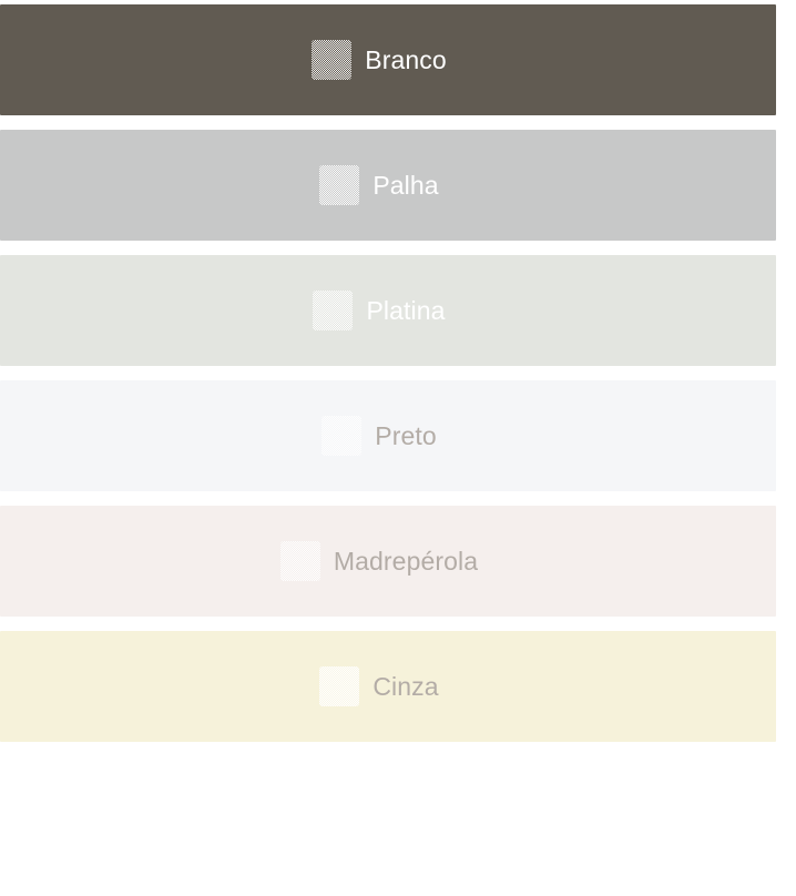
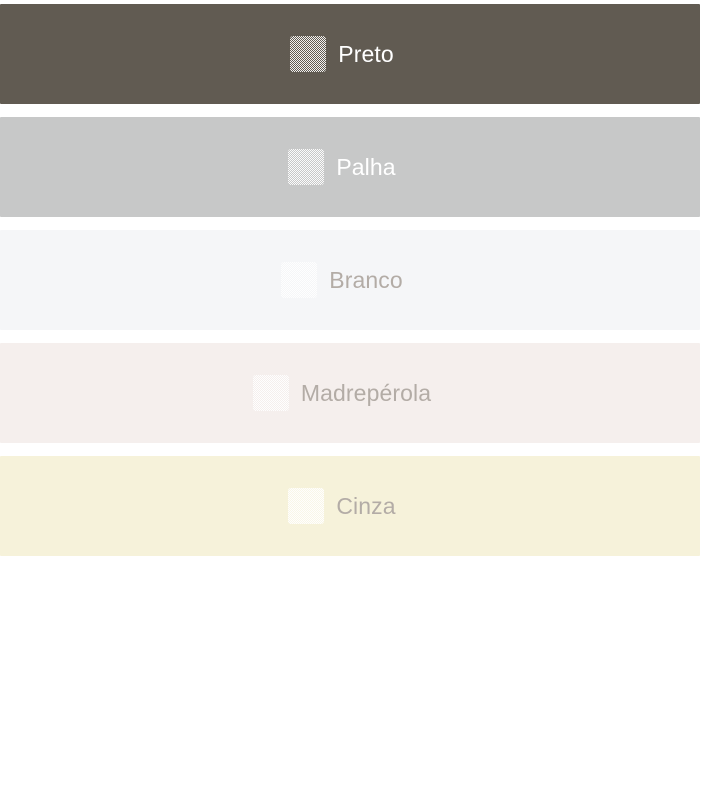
- Branco
+ Preto
  Palha
- Platina
- Preto
+ Branco
  Madrepérola
  Cinza
